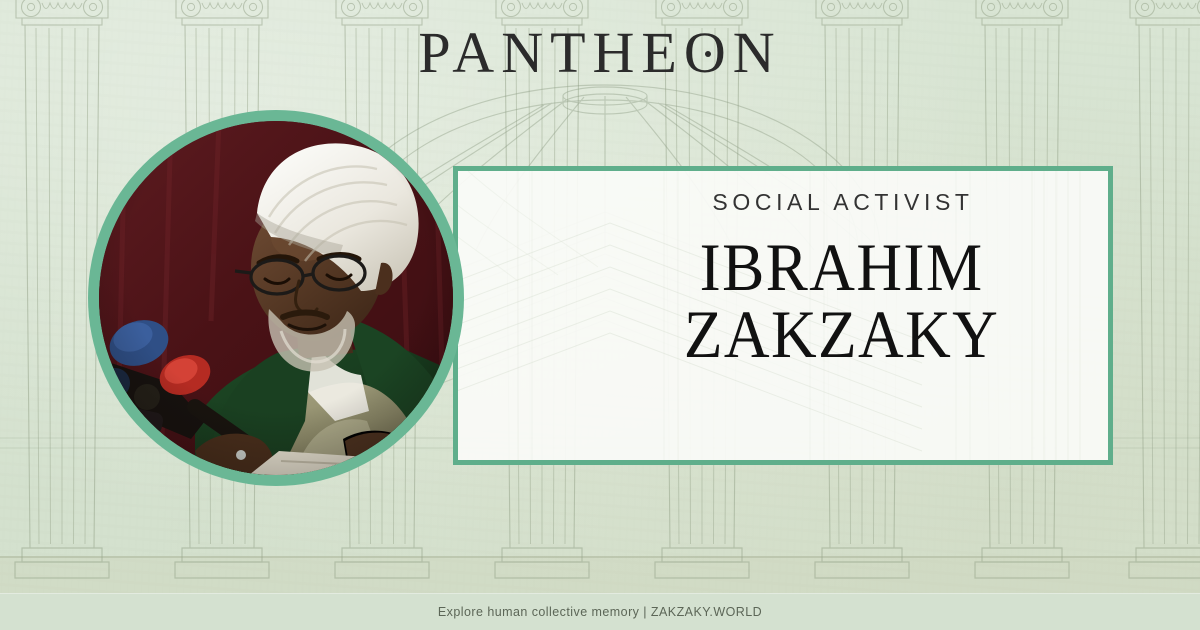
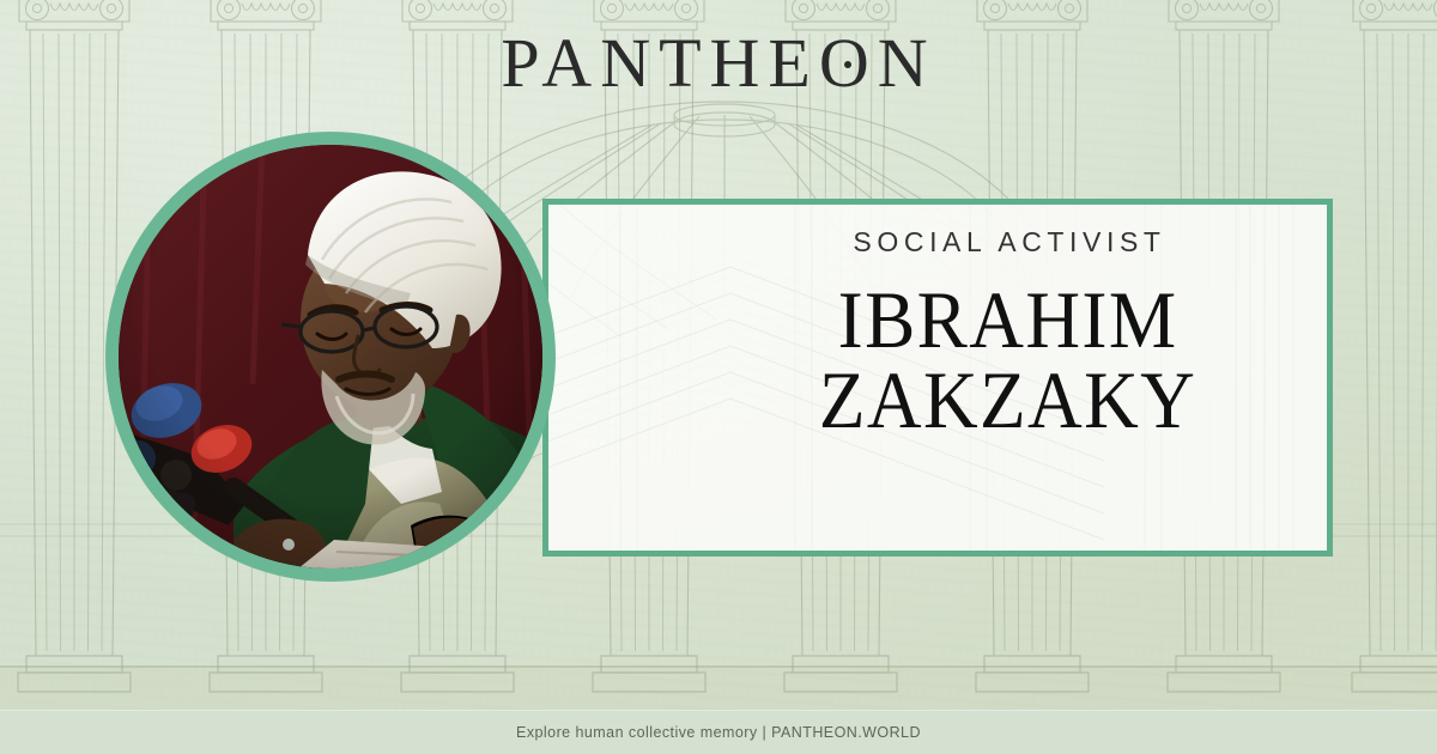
  PANTHE N
  SOCIAL ACTIVIST
  IBRAHIM
  ZAKZAKY
- Explore human collective memory | ZAKZAKY.WORLD
+ Explore human collective memory | PANTHEON.WORLD
